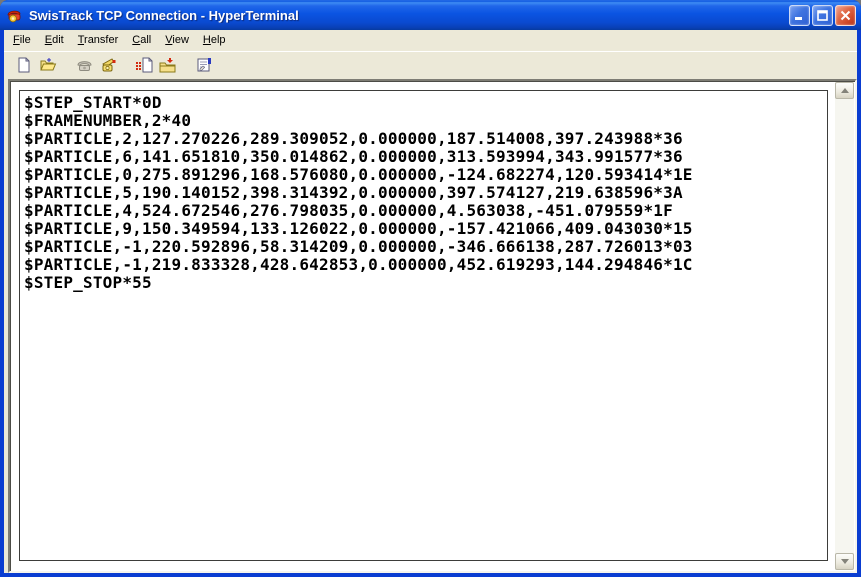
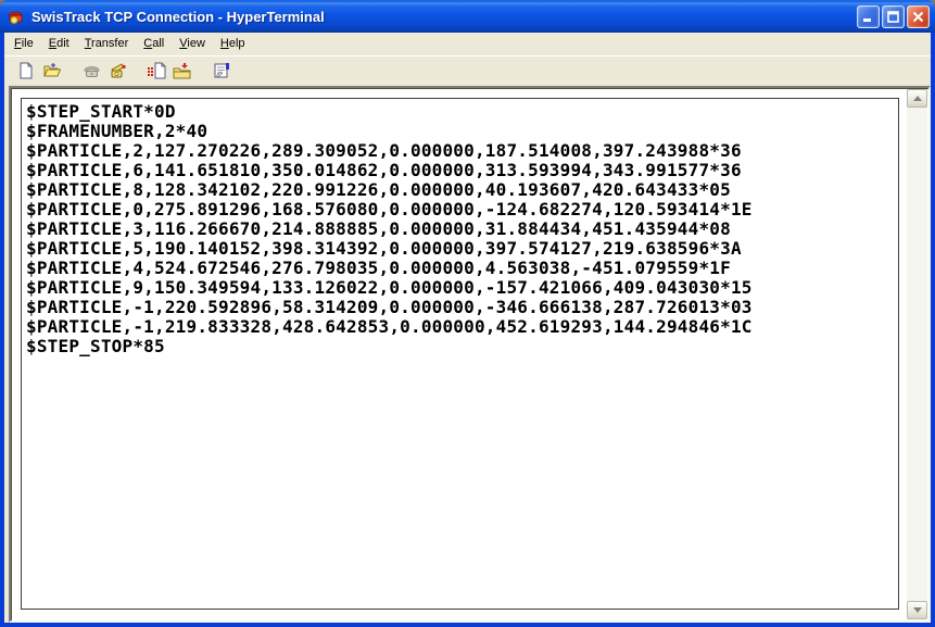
  SwisTrack TCP Connection - HyperTerminal
  File
  Edit
  Transfer
  Call
  View
  Help
  $STEP_START*0D
  $FRAMENUMBER,2*40
  $PARTICLE,2,127.270226,289.309052,0.000000,187.514008,397.243988*36
  $PARTICLE,6,141.651810,350.014862,0.000000,313.593994,343.991577*36
+ $PARTICLE,8,128.342102,220.991226,0.000000,40.193607,420.643433*05
  $PARTICLE,0,275.891296,168.576080,0.000000,-124.682274,120.593414*1E
+ $PARTICLE,3,116.266670,214.888885,0.000000,31.884434,451.435944*08
  $PARTICLE,5,190.140152,398.314392,0.000000,397.574127,219.638596*3A
  $PARTICLE,4,524.672546,276.798035,0.000000,4.563038,-451.079559*1F
  $PARTICLE,9,150.349594,133.126022,0.000000,-157.421066,409.043030*15
  $PARTICLE,-1,220.592896,58.314209,0.000000,-346.666138,287.726013*03
  $PARTICLE,-1,219.833328,428.642853,0.000000,452.619293,144.294846*1C
- $STEP_STOP*55
+ $STEP_STOP*85
